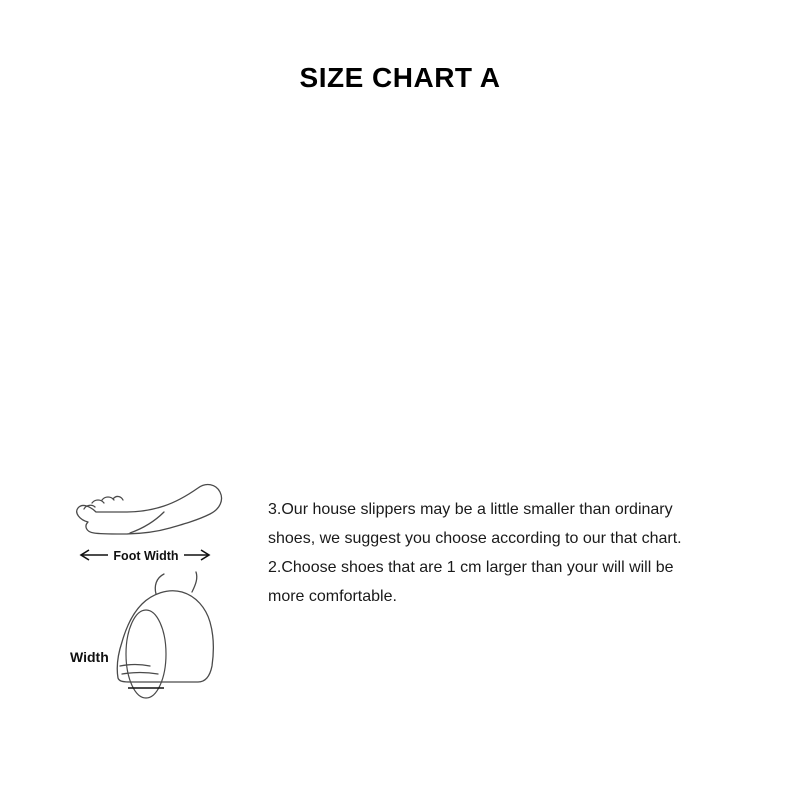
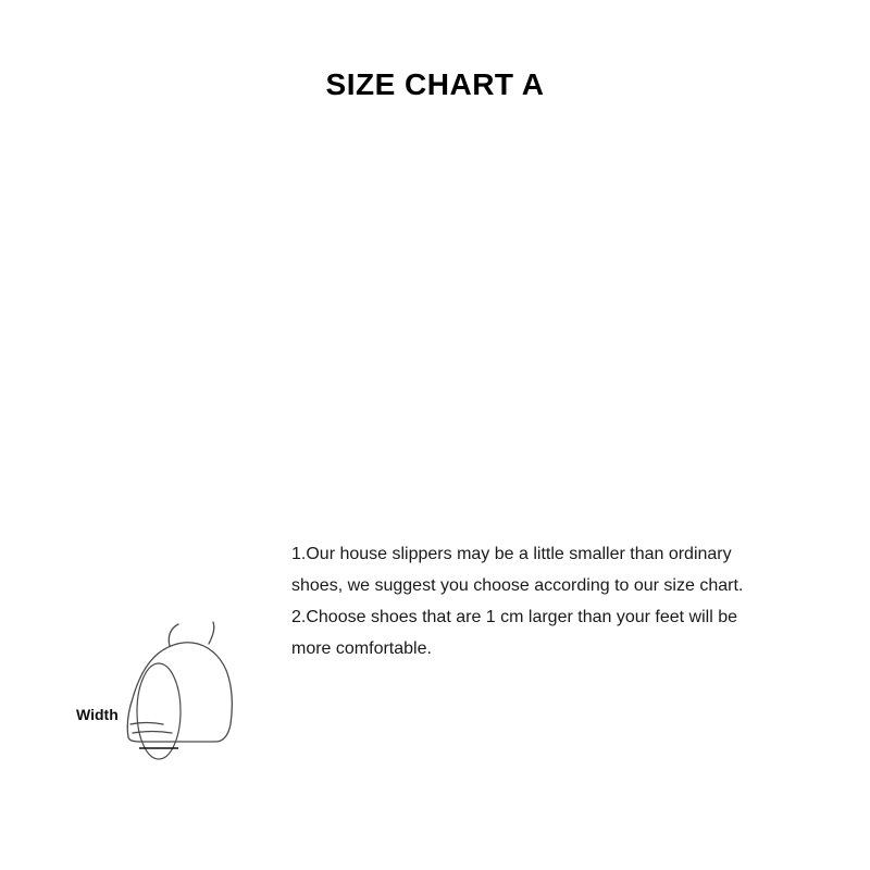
  SIZE CHART A
- Foot Width
  Width
- 3.Our house slippers may be a little smaller than ordinary
+ 1.Our house slippers may be a little smaller than ordinary
- shoes, we suggest you choose according to our that chart.
+ shoes, we suggest you choose according to our size chart.
- 2.Choose shoes that are 1 cm larger than your will will be
+ 2.Choose shoes that are 1 cm larger than your feet will be
  more comfortable.
